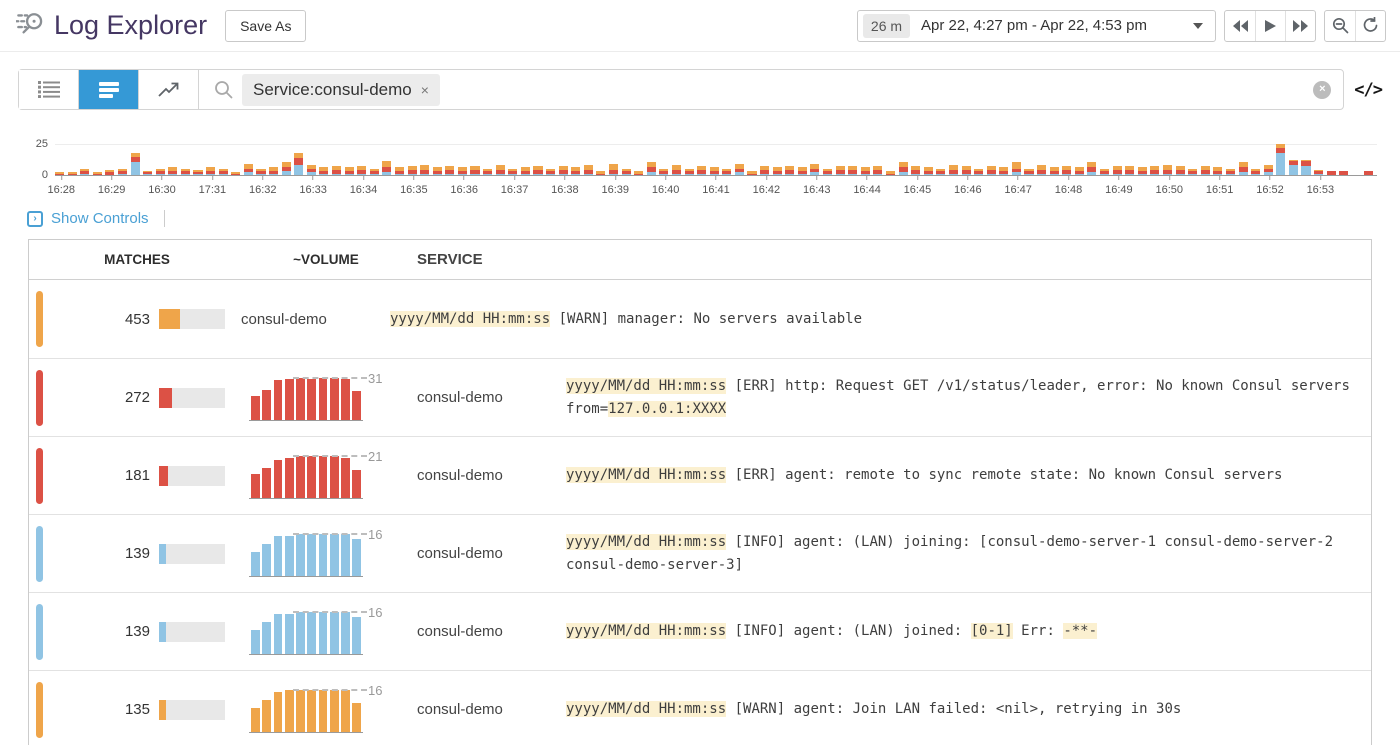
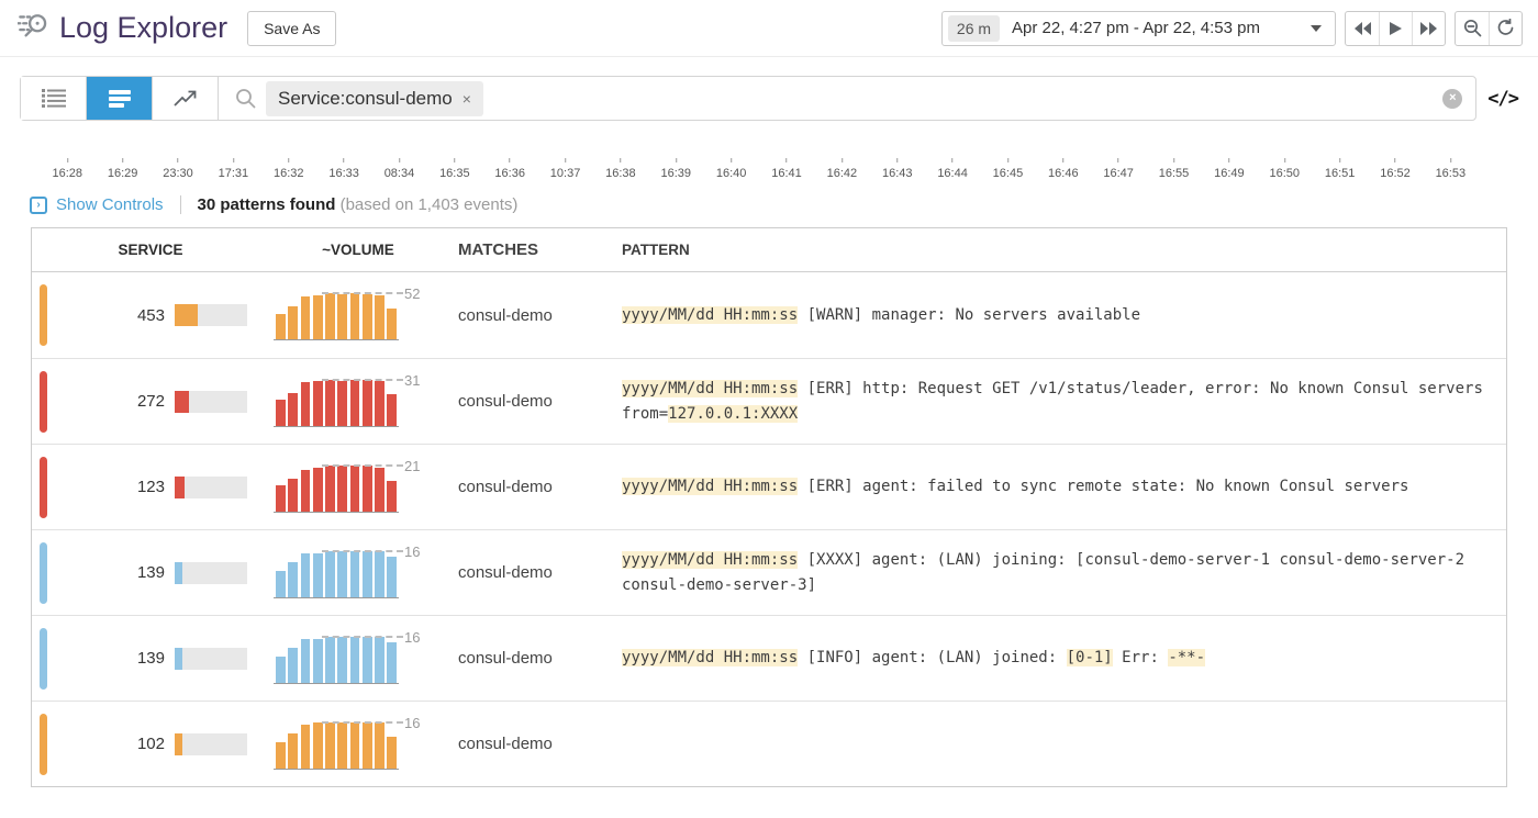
  Log Explorer
  Save As
  26 m
  Apr 22, 4:27 pm - Apr 22, 4:53 pm
  Service:consul-demo
  ×
  ×
  </>
- 25
- 0
  16:28
  16:29
- 16:30
+ 23:30
  17:31
  16:32
  16:33
- 16:34
+ 08:34
  16:35
  16:36
- 16:37
+ 10:37
  16:38
  16:39
  16:40
  16:41
  16:42
  16:43
  16:44
  16:45
  16:46
  16:47
- 16:48
+ 16:55
  16:49
  16:50
  16:51
  16:52
  16:53
  ›
  Show Controls
+ 30 patterns found (based on 1,403 events)
- MATCHES
+ SERVICE
  ~VOLUME
- SERVICE
+ MATCHES
+ PATTERN
  453
+ 52
  consul-demo
  yyyy/MM/dd HH:mm:ss [WARN] manager: No servers available
  272
  31
  consul-demo
  yyyy/MM/dd HH:mm:ss [ERR] http: Request GET /v1/status/leader, error: No known Consul servers from=127.0.0.1:XXXX
- 181
+ 123
  21
  consul-demo
- yyyy/MM/dd HH:mm:ss [ERR] agent: remote to sync remote state: No known Consul servers
+ yyyy/MM/dd HH:mm:ss [ERR] agent: failed to sync remote state: No known Consul servers
  139
  16
  consul-demo
- yyyy/MM/dd HH:mm:ss [INFO] agent: (LAN) joining: [consul-demo-server-1 consul-demo-server-2 consul-demo-server-3]
+ yyyy/MM/dd HH:mm:ss [XXXX] agent: (LAN) joining: [consul-demo-server-1 consul-demo-server-2 consul-demo-server-3]
  139
  16
  consul-demo
  yyyy/MM/dd HH:mm:ss [INFO] agent: (LAN) joined: [0-1] Err: -**-
- 135
+ 102
  16
  consul-demo
- yyyy/MM/dd HH:mm:ss [WARN] agent: Join LAN failed: <nil>, retrying in 30s
